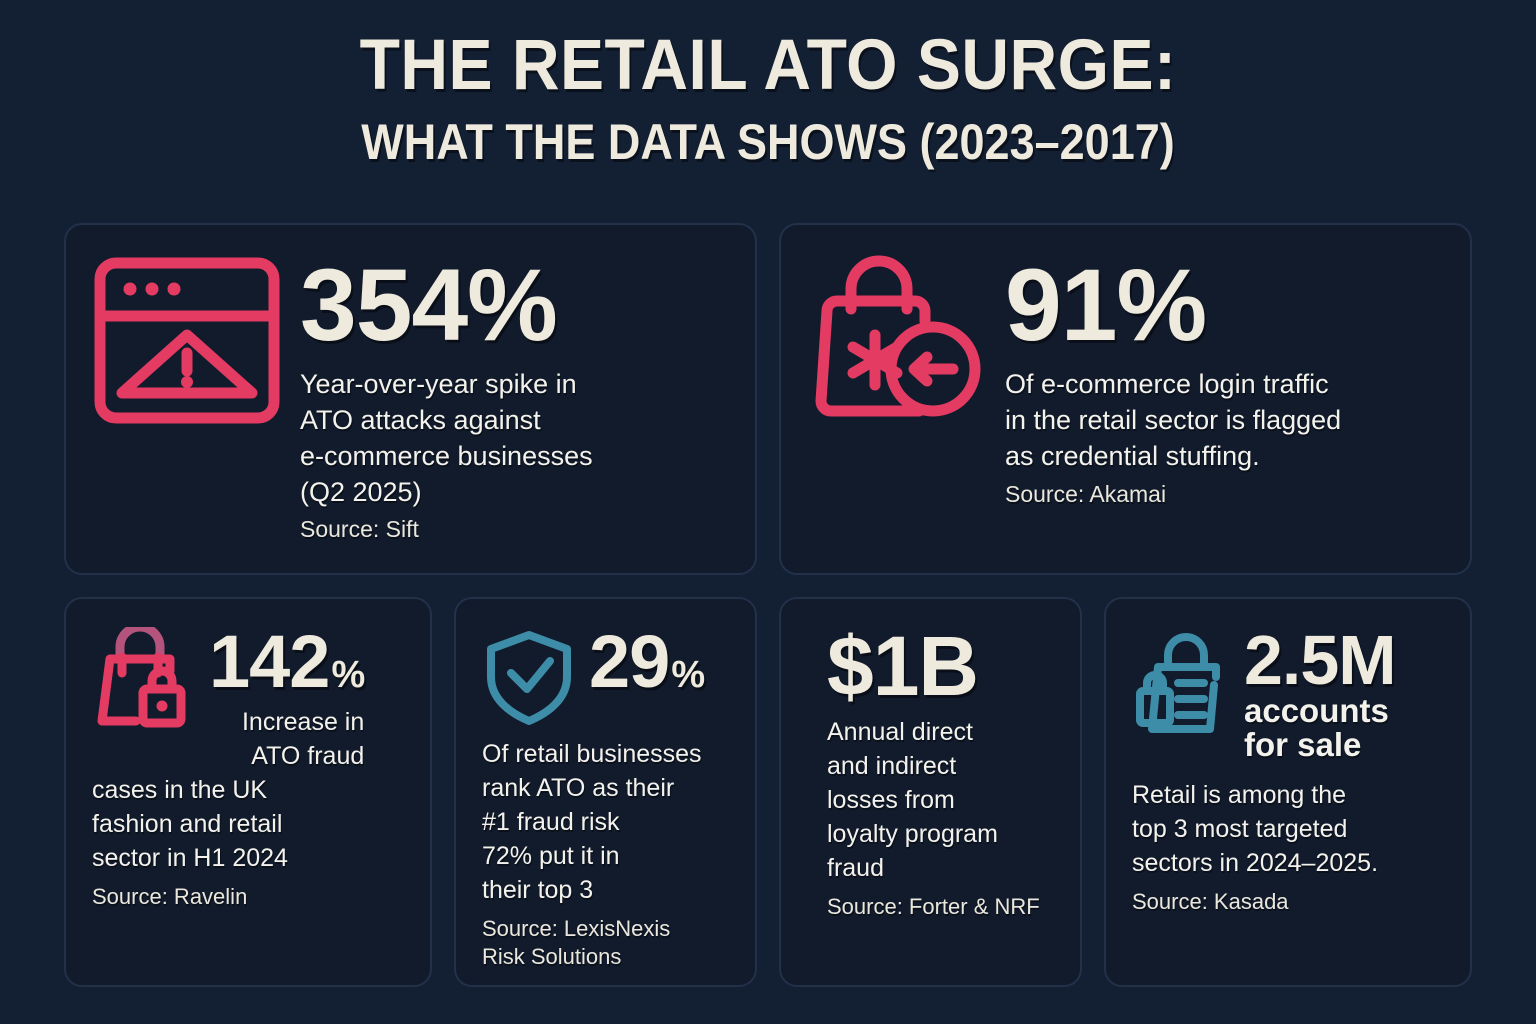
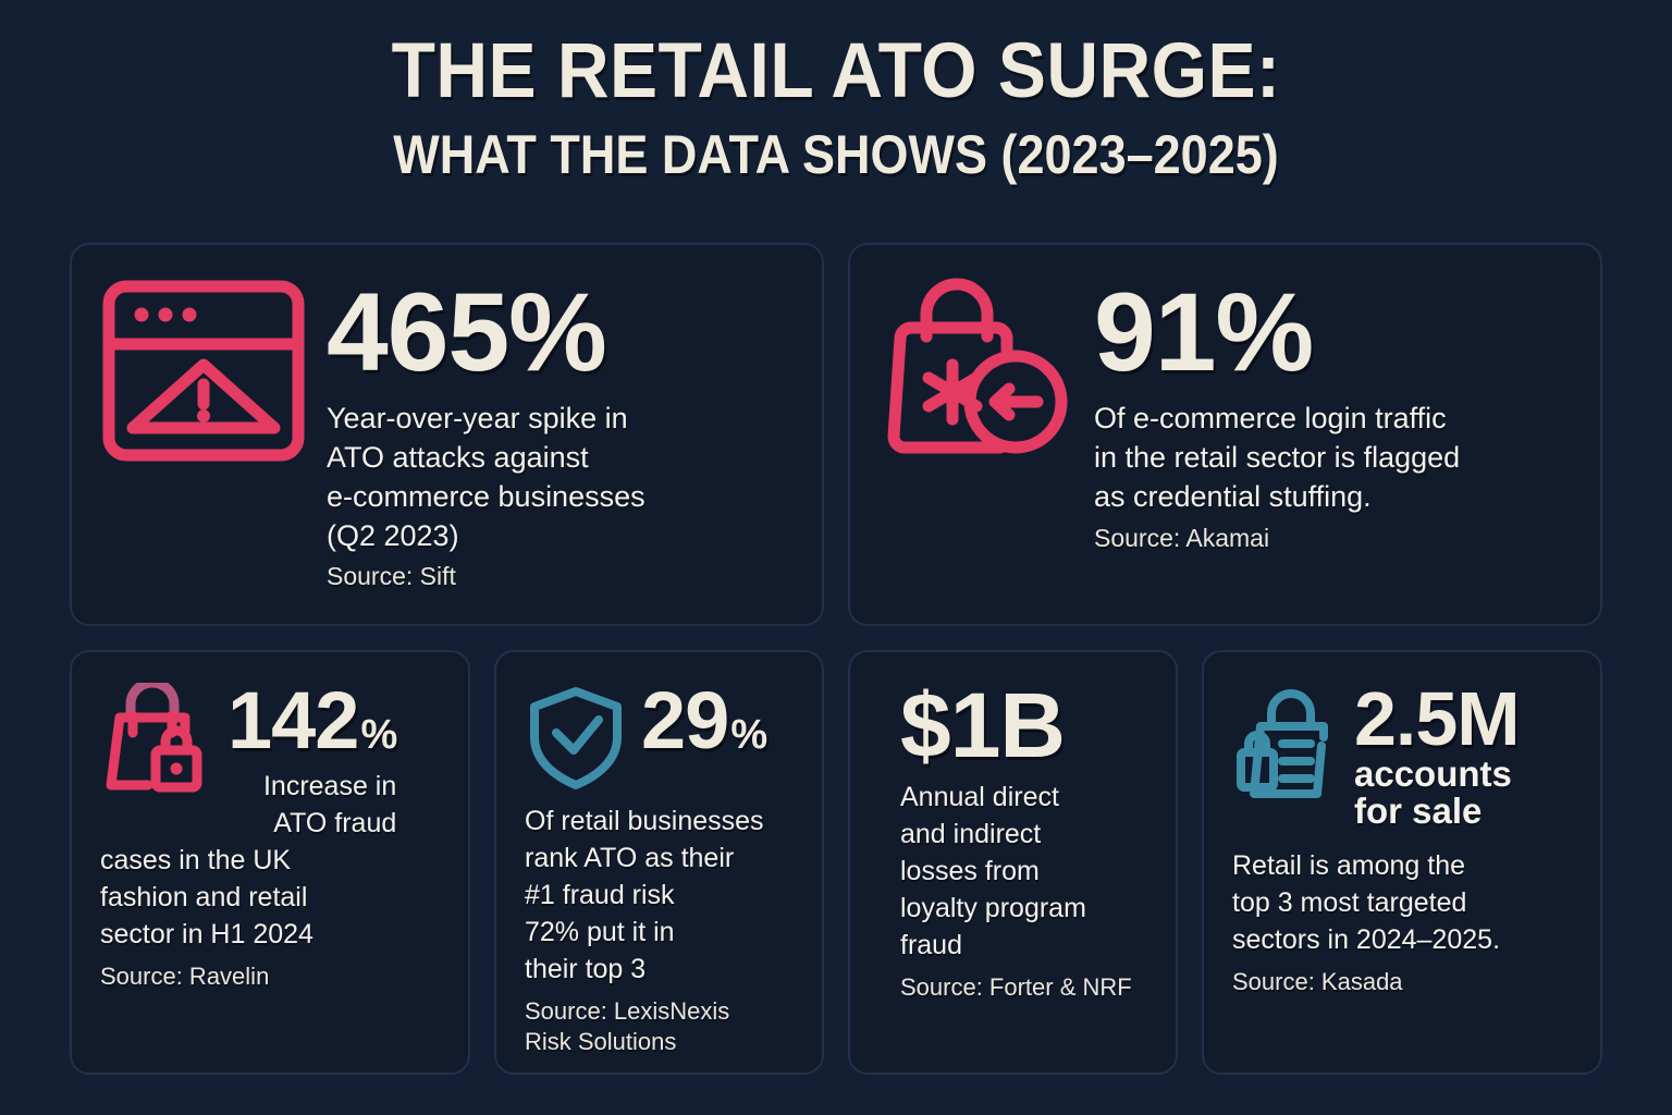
  THE RETAIL ATO SURGE:
- WHAT THE DATA SHOWS (2023–2017)
+ WHAT THE DATA SHOWS (2023–2025)
- 354%
+ 465%
  Year-over-year spike in
  ATO attacks against
  e-commerce businesses
- (Q2 2025)
+ (Q2 2023)
  Source: Sift
  91%
  Of e-commerce login traffic
  in the retail sector is flagged
  as credential stuffing.
  Source: Akamai
  142
  %
  Increase in
  ATO fraud
  cases in the UK
  fashion and retail
  sector in H1 2024
  Source: Ravelin
  29
  %
  Of retail businesses
  rank ATO as their
  #1 fraud risk
  72% put it in
  their top 3
  Source: LexisNexis
  Risk Solutions
  $1B
  Annual direct
  and indirect
  losses from
  loyalty program
  fraud
  Source: Forter & NRF
  2.5M
  accounts
  for sale
  Retail is among the
  top 3 most targeted
  sectors in 2024–2025.
  Source: Kasada
